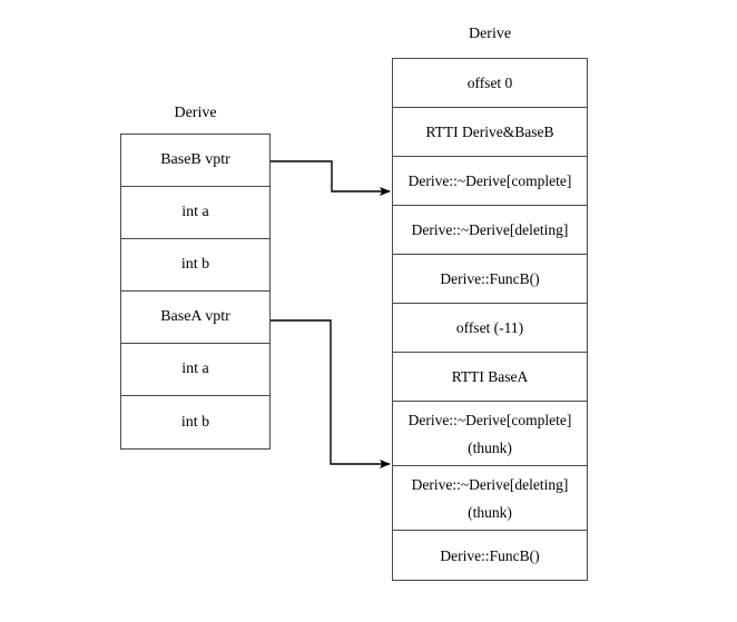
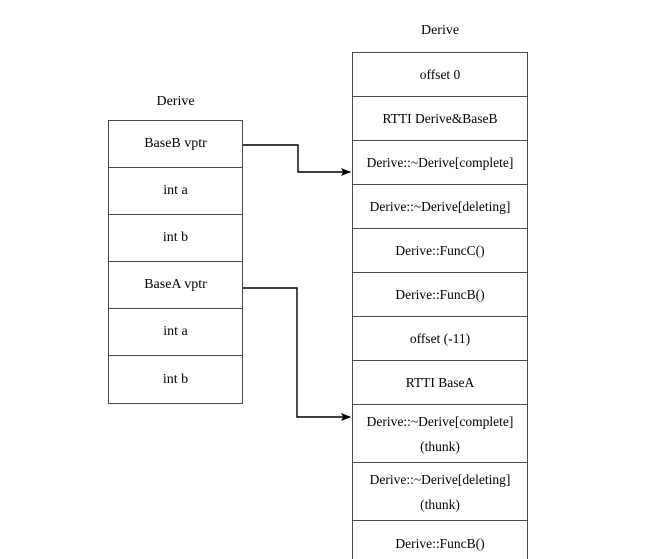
  Derive
  BaseB vptr
  int a
  int b
  BaseA vptr
  int a
  int b
  Derive
  offset 0
  RTTI Derive&BaseB
  Derive::~Derive[complete]
  Derive::~Derive[deleting]
+ Derive::FuncC()
  Derive::FuncB()
  offset (-11)
  RTTI BaseA
  Derive::~Derive[complete]
  (thunk)
  Derive::~Derive[deleting]
  (thunk)
  Derive::FuncB()
